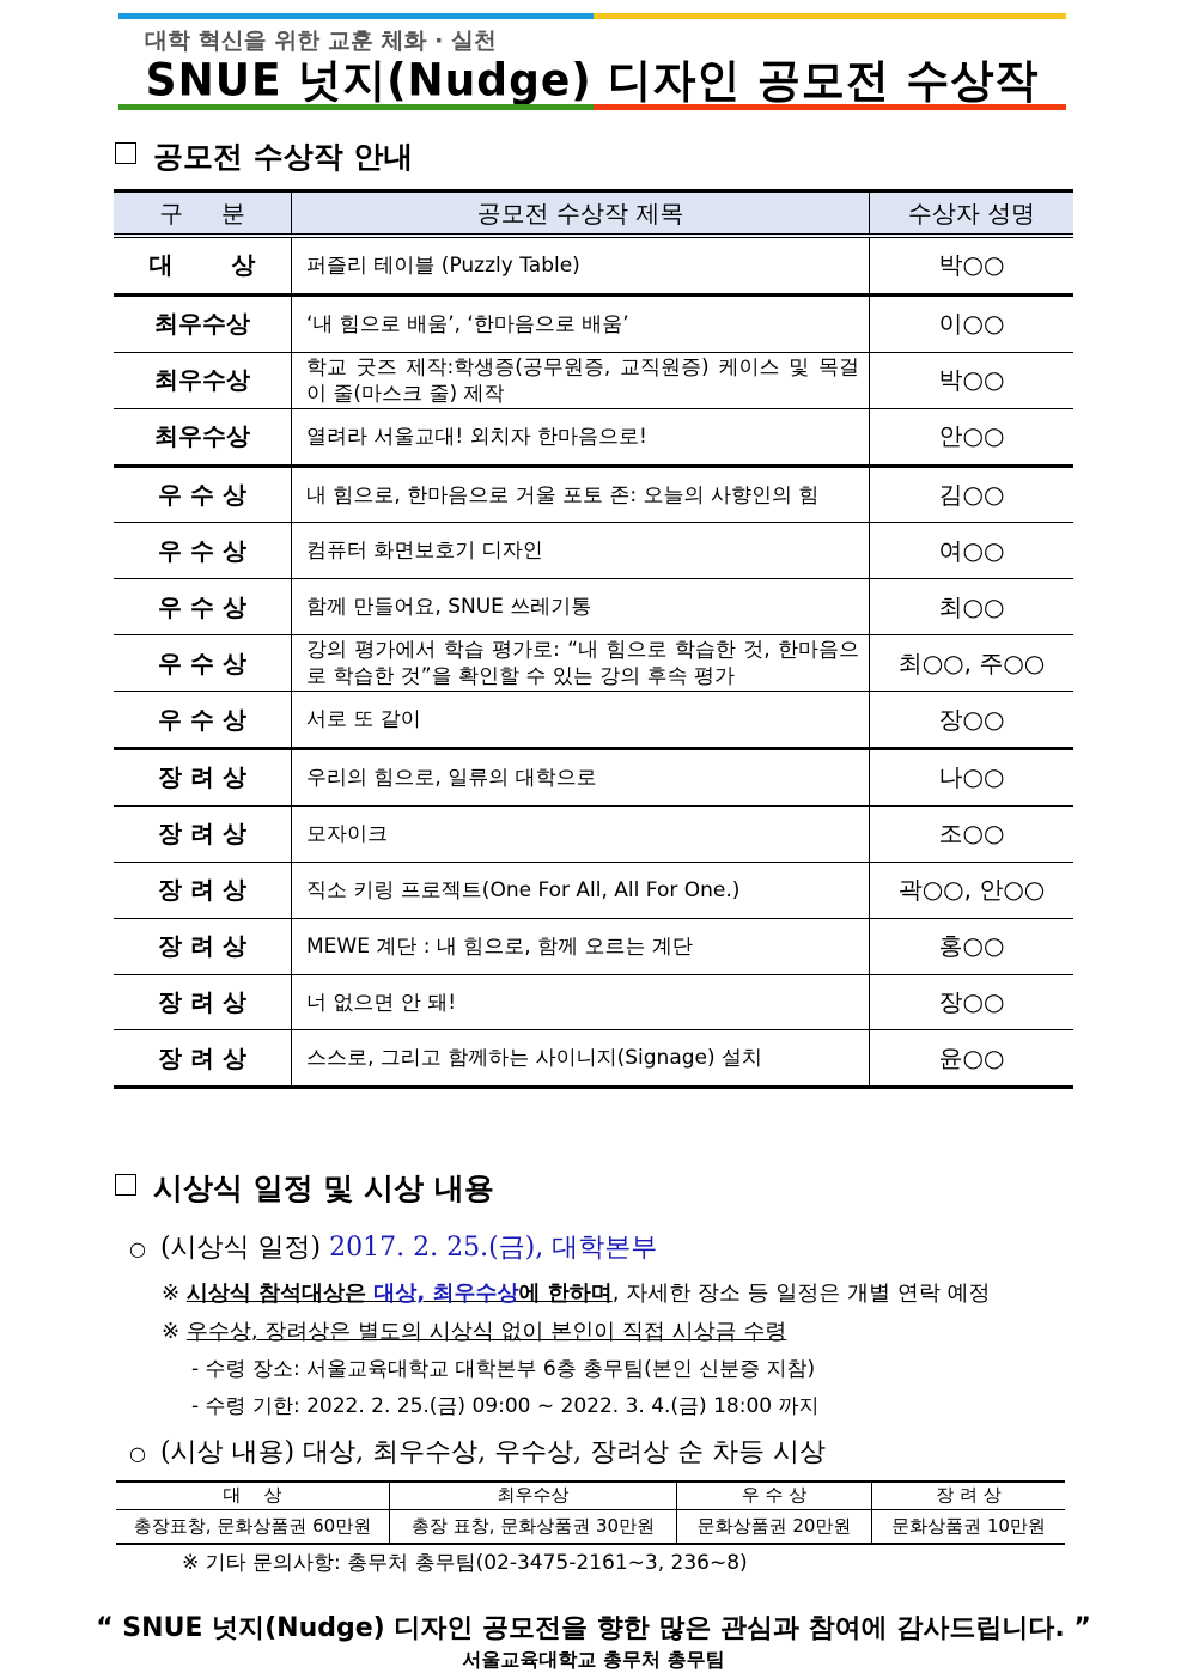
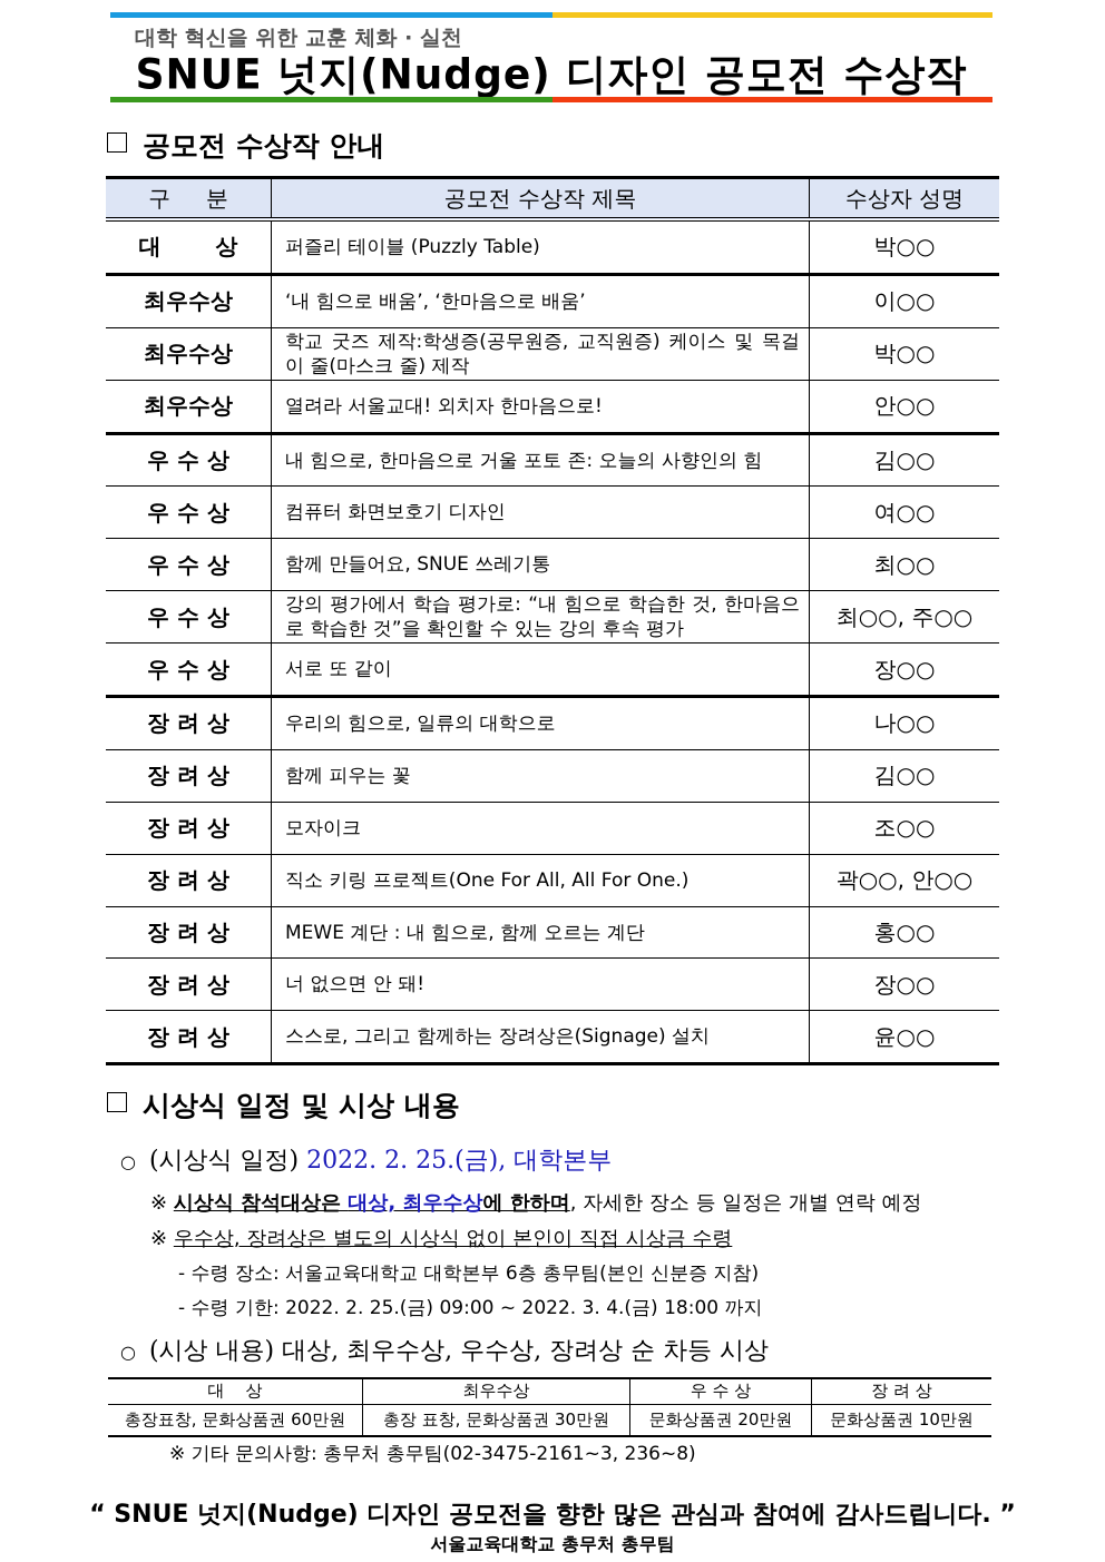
  대학 혁신을 위한 교훈 체화 · 실천
  SNUE 넛지(Nudge) 디자인 공모전 수상작
  공모전 수상작 안내
  구 분	공모전 수상작 제목	수상자 성명
  대 상	퍼즐리 테이블 (Puzzly Table)	박○○
  최우수상	‘내 힘으로 배움’, ‘한마음으로 배움’	이○○
  최우수상	학교 굿즈 제작:학생증(공무원증, 교직원증) 케이스 및 목걸이 줄(마스크 줄) 제작	박○○
  최우수상	열려라 서울교대! 외치자 한마음으로!	안○○
  우 수 상	내 힘으로, 한마음으로 거울 포토 존: 오늘의 사향인의 힘	김○○
  우 수 상	컴퓨터 화면보호기 디자인	여○○
  우 수 상	함께 만들어요, SNUE 쓰레기통	최○○
  우 수 상	강의 평가에서 학습 평가로: “내 힘으로 학습한 것, 한마음으로 학습한 것”을 확인할 수 있는 강의 후속 평가	최○○, 주○○
  우 수 상	서로 또 같이	장○○
  장 려 상	우리의 힘으로, 일류의 대학으로	나○○
+ 장 려 상	함께 피우는 꽃	김○○
  장 려 상	모자이크	조○○
  장 려 상	직소 키링 프로젝트(One For All, All For One.)	곽○○, 안○○
  장 려 상	MEWE 계단 : 내 힘으로, 함께 오르는 계단	홍○○
  장 려 상	너 없으면 안 돼!	장○○
- 장 려 상	스스로, 그리고 함께하는 사이니지(Signage) 설치	윤○○
+ 장 려 상	스스로, 그리고 함께하는 장려상은(Signage) 설치	윤○○
  시상식 일정 및 시상 내용
- ○ (시상식 일정) 2017. 2. 25.(금), 대학본부
+ ○ (시상식 일정) 2022. 2. 25.(금), 대학본부
  ※ 시상식 참석대상은 대상, 최우수상에 한하며, 자세한 장소 등 일정은 개별 연락 예정
  ※ 우수상, 장려상은 별도의 시상식 없이 본인이 직접 시상금 수령
  - 수령 장소: 서울교육대학교 대학본부 6층 총무팀(본인 신분증 지참)
  - 수령 기한: 2022. 2. 25.(금) 09:00 ~ 2022. 3. 4.(금) 18:00 까지
  ○ (시상 내용) 대상, 최우수상, 우수상, 장려상 순 차등 시상
  대 상	최우수상	우 수 상	장 려 상
  총장표창, 문화상품권 60만원	총장 표창, 문화상품권 30만원	문화상품권 20만원	문화상품권 10만원
  ※ 기타 문의사항: 총무처 총무팀(02-3475-2161~3, 236~8)
  “ SNUE 넛지(Nudge) 디자인 공모전을 향한 많은 관심과 참여에 감사드립니다. ”
  서울교육대학교 총무처 총무팀
